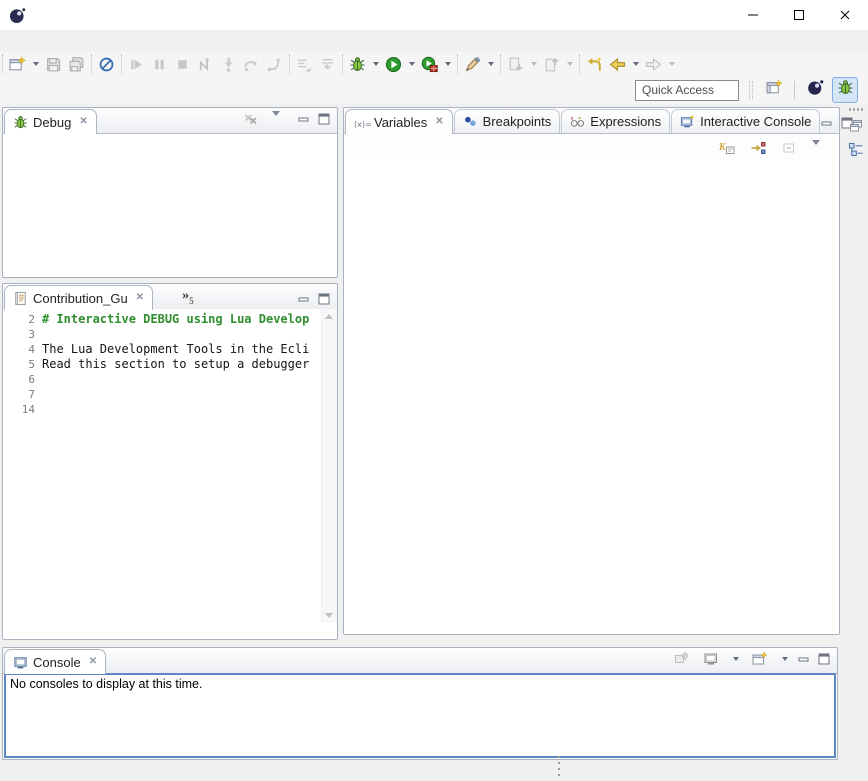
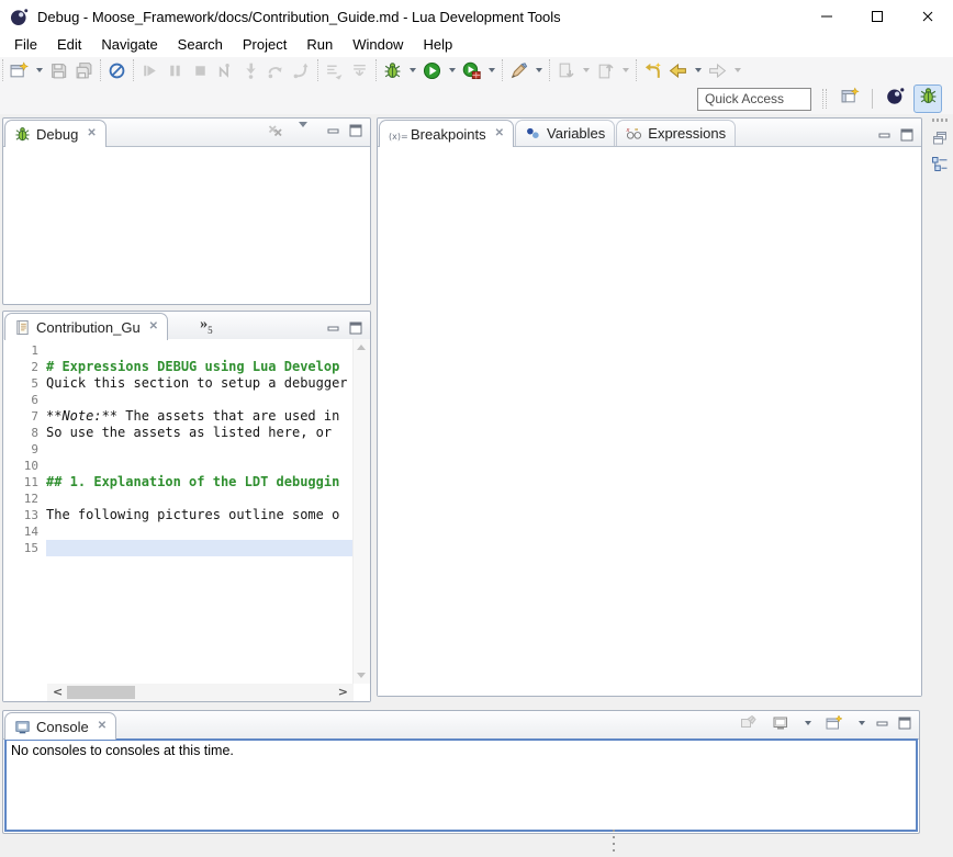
+ Debug - Moose_Framework/docs/Contribution_Guide.md - Lua Development Tools
+ File
+ Edit
+ Navigate
+ Search
+ Project
+ Run
+ Window
+ Help
  Quick Access
  Debug
  ✕
  Contribution_Gu
  ✕
  »
  5
+ 1
  2
- # Interactive DEBUG using Lua Develop
+ # Expressions DEBUG using Lua Develop
- 3
- 4
- The Lua Development Tools in the Ecli
  5
- Read this section to setup a debugger
+ Quick this section to setup a debugger
  6
  7
+ **Note:** The assets that are used in
+ 8
+ So use the assets as listed here, or
+ 9
+ 10
+ 11
+ ## 1. Explanation of the LDT debuggin
+ 12
+ 13
+ The following pictures outline some o
  14
+ 15
+ <
+ >
  (x)=
- Variables
+ Breakpoints
  ✕
- Breakpoints
+ Variables
  Expressions
- Interactive Console
- K
  Console
  ✕
- No consoles to display at this time.
+ No consoles to consoles at this time.
